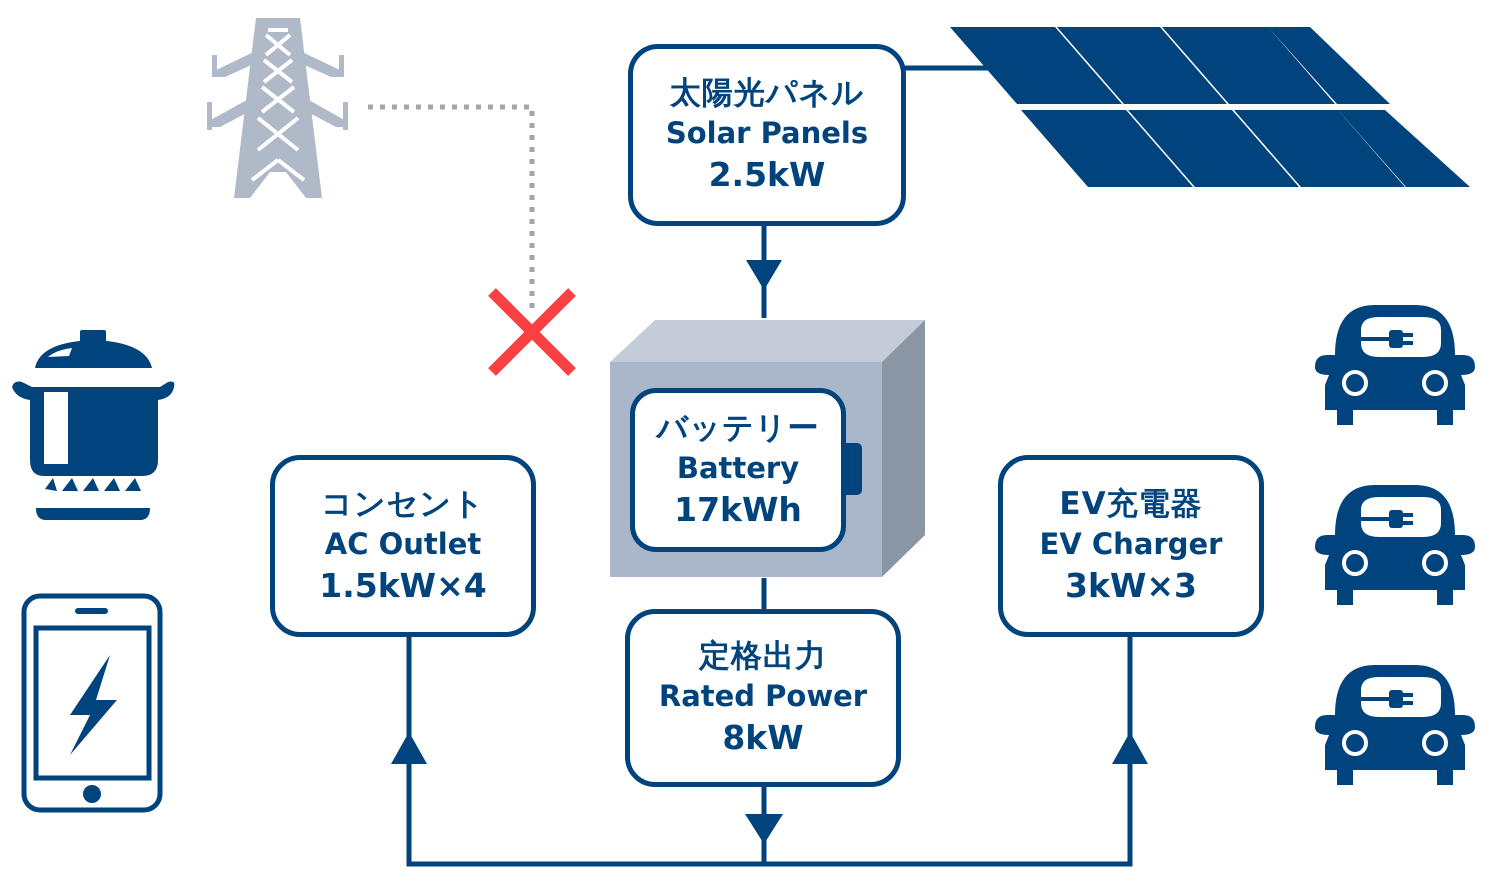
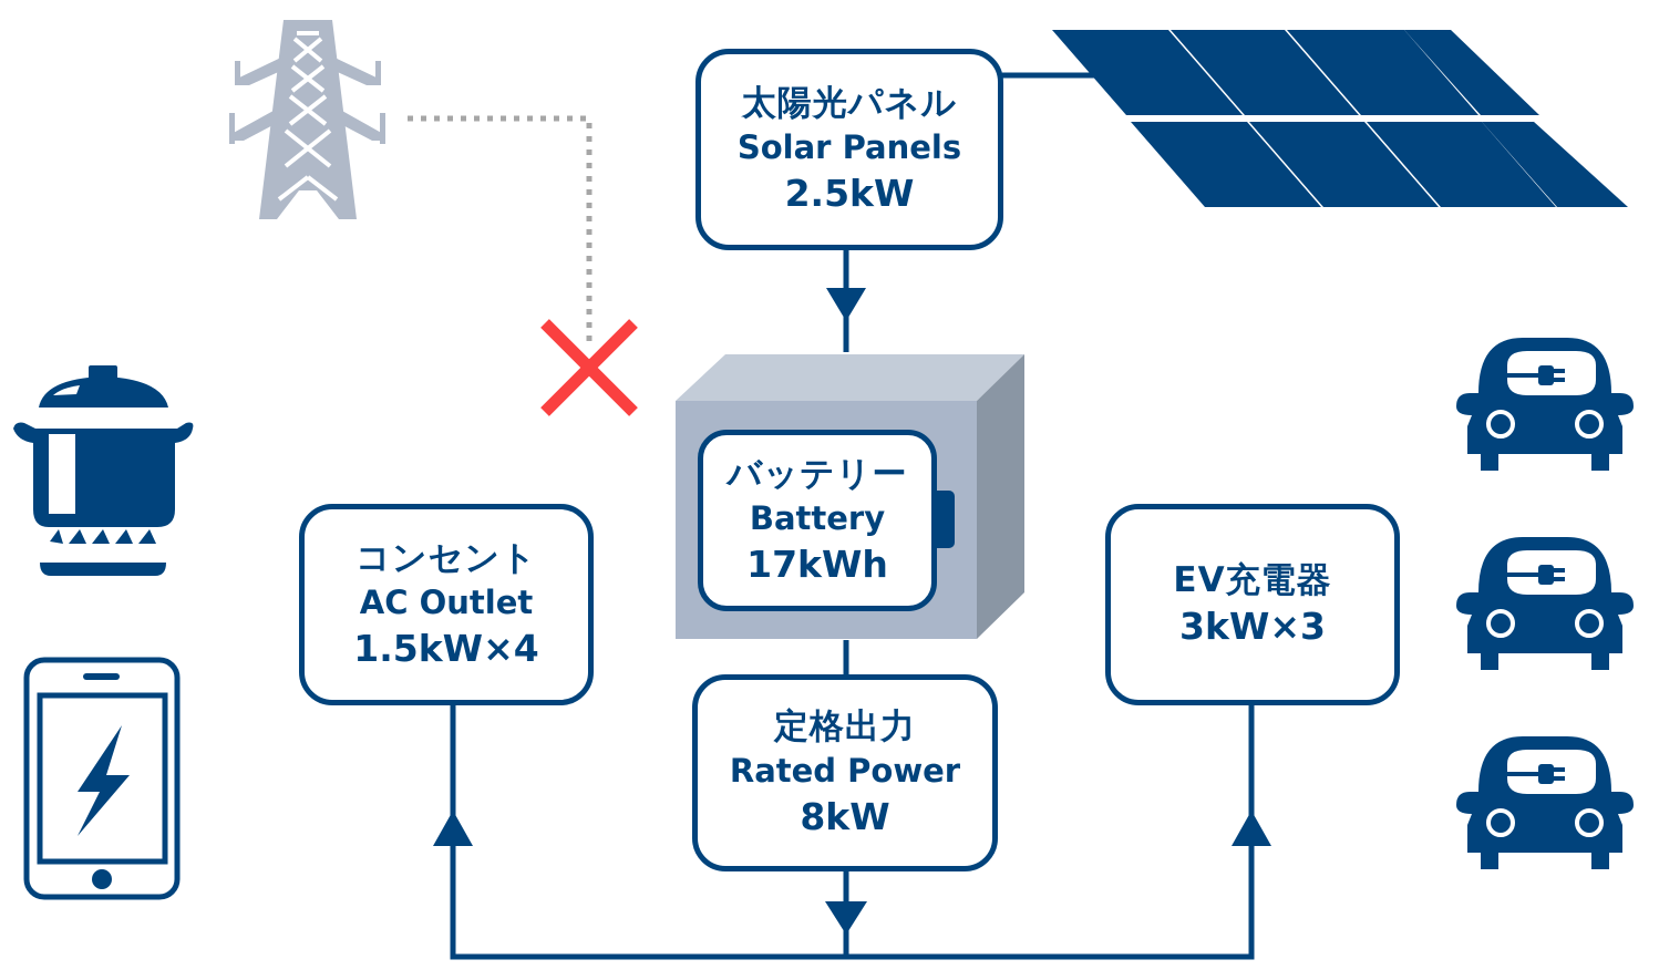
  太陽光パネル
  Solar Panels
  2.5kW
  バッテリー
  Battery
  17kWh
  定格出力
  Rated Power
  8kW
  コンセント
  AC Outlet
  1.5kW×4
  EV充電器
- EV Charger
  3kW×3
